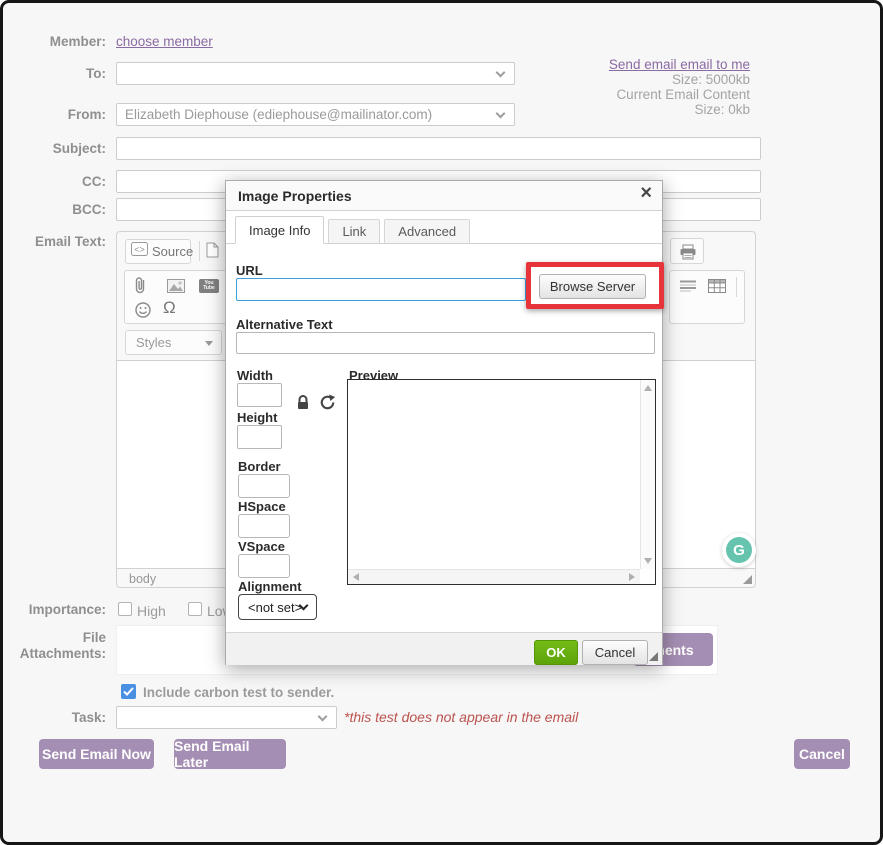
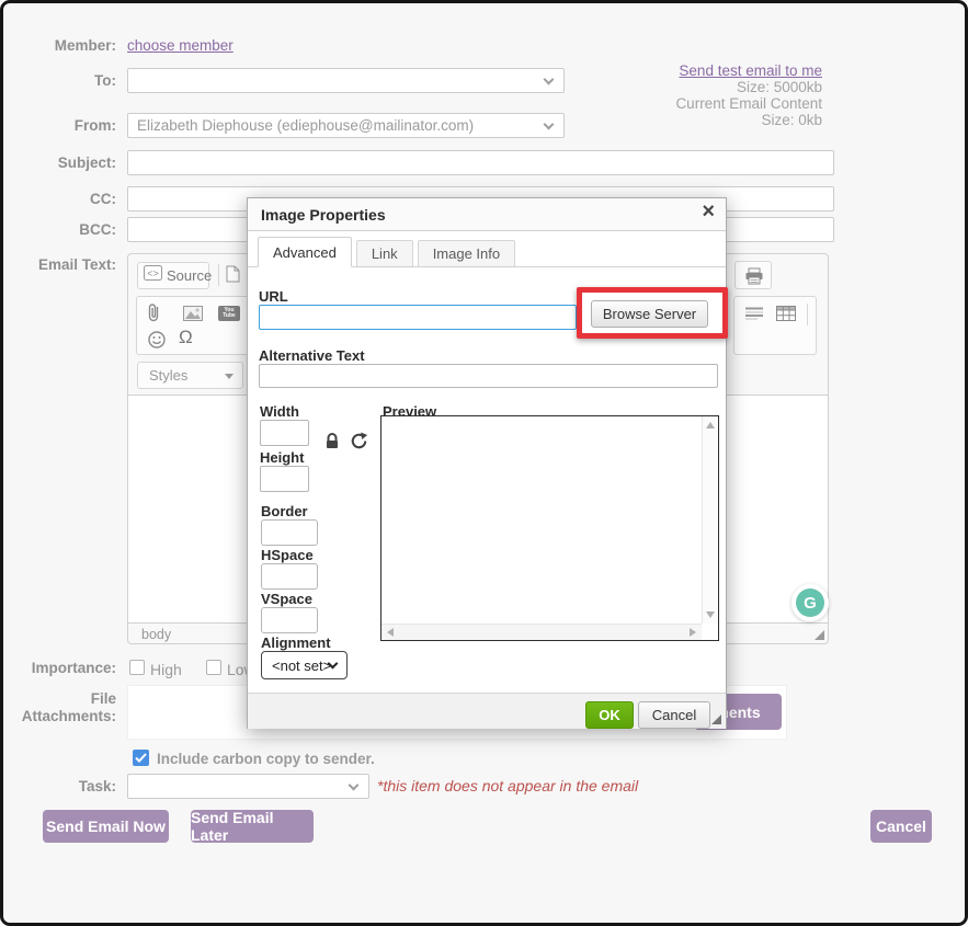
  Member:
  choose member
- Send email email to me
+ Send test email to me
  Size: 5000kb
  Current Email Content
  Size: 0kb
  To:
  From:
  Elizabeth Diephouse (ediephouse@mailinator.com)
  Subject:
  CC:
  BCC:
  Email Text:
  <>
  Source
  Ω
  Styles
  body
  G
  Importance:
  High
  File
  Attachments:
  ents
- Include carbon test to sender.
+ Include carbon copy to sender.
  Task:
- *this test does not appear in the email
+ *this item does not appear in the email
  Send Email Now
  Send Email Later
  Cancel
  Image Properties
  ×
- Image Info
+ Advanced
  Link
- Advanced
+ Image Info
  URL
  Browse Server
  Alternative Text
  Width
  Height
  Border
  HSpace
  VSpace
  Alignment
  <not set>
  Preview
  OK
  Cancel
